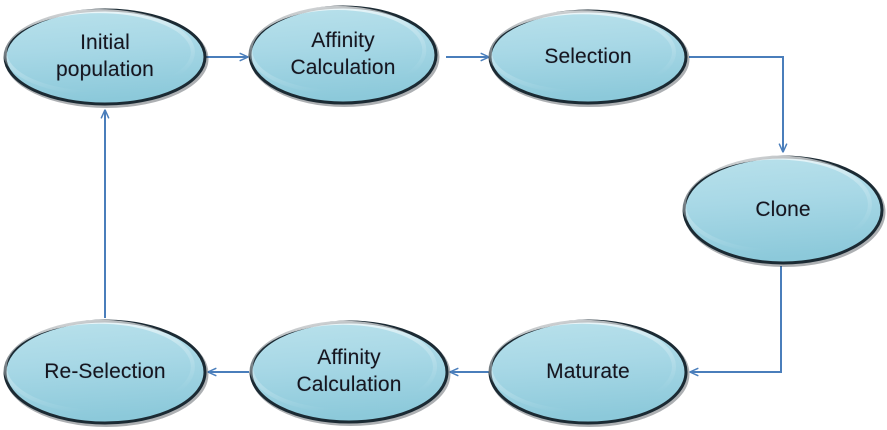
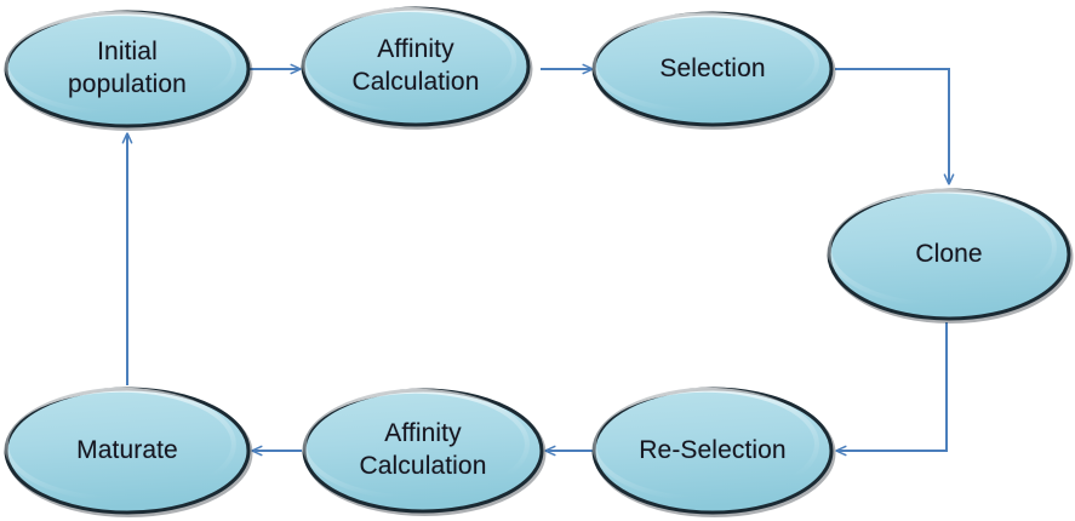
  Initial
  population
  Affinity
  Calculation
  Selection
  Clone
- Maturate
+ Re-Selection
  Affinity
  Calculation
- Re-Selection
+ Maturate
